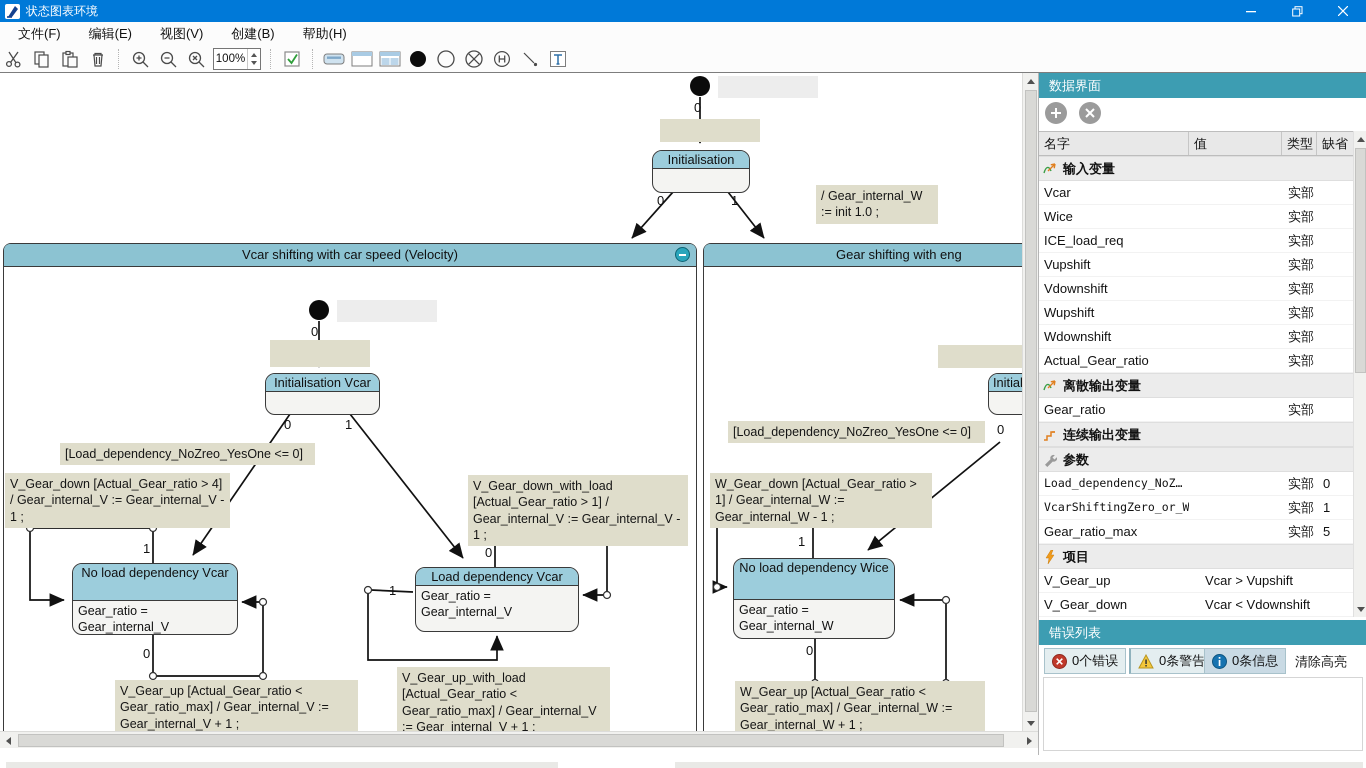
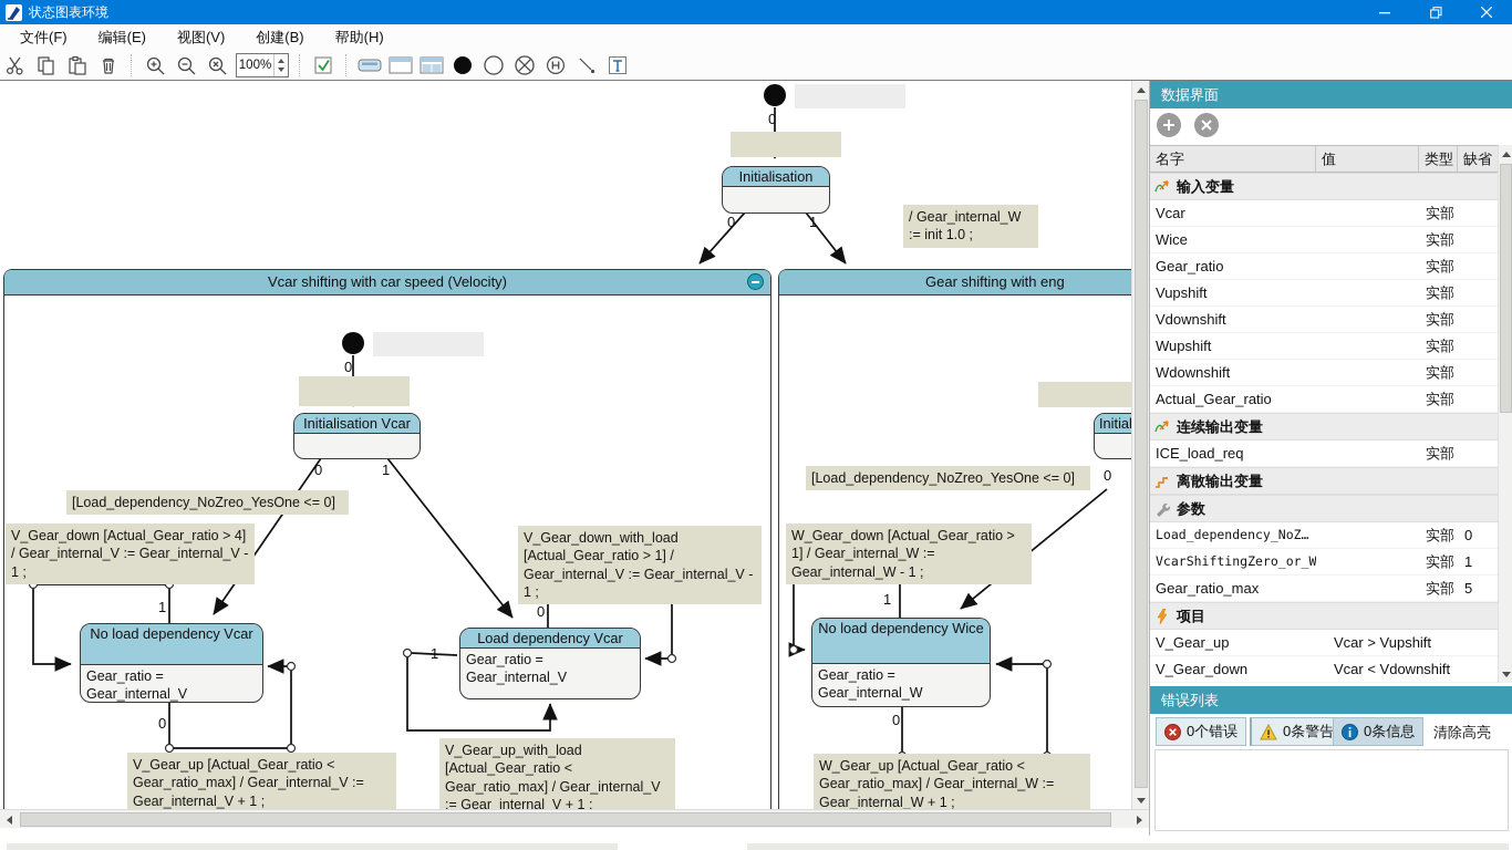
  状态图表环境
  文件(F)
  编辑(E)
  视图(V)
  创建(B)
  帮助(H)
  100%
  Vcar shifting with car speed (Velocity)
  Gear shifting with eng
  Initialisation
  Initialisation Vcar
  No load dependency Vcar
  Gear_ratio = Gear_internal_V
  Load dependency Vcar
  Gear_ratio = Gear_internal_V
  No load dependency Wice
  Gear_ratio = Gear_internal_W
  / Gear_internal_W := init 1.0 ;
  [Load_dependency_NoZreo_YesOne <= 0]
  V_Gear_down [Actual_Gear_ratio > 4] / Gear_internal_V := Gear_internal_V - 1 ;
  V_Gear_down_with_load [Actual_Gear_ratio > 1] / Gear_internal_V := Gear_internal_V - 1 ;
  V_Gear_up [Actual_Gear_ratio < Gear_ratio_max] / Gear_internal_V := Gear_internal_V + 1 ;
  V_Gear_up_with_load [Actual_Gear_ratio < Gear_ratio_max] / Gear_internal_V := Gear_internal_V + 1 ;
  [Load_dependency_NoZreo_YesOne <= 0]
  W_Gear_down [Actual_Gear_ratio > 1] / Gear_internal_W := Gear_internal_W - 1 ;
  W_Gear_up [Actual_Gear_ratio < Gear_ratio_max] / Gear_internal_W := Gear_internal_W + 1 ;
  0
  0
  1
  0
  0
  1
  1
  0
  0
  1
  0
  1
  0
  数据界面
  名字
  值
  类型
  缺省
  输入变量
  Vcar
  实部
  Wice
  实部
- ICE_load_req
+ Gear_ratio
  实部
  Vupshift
  实部
  Vdownshift
  实部
  Wupshift
  实部
  Wdownshift
  实部
  Actual_Gear_ratio
  实部
- 离散输出变量
+ 连续输出变量
- Gear_ratio
+ ICE_load_req
  实部
- 连续输出变量
+ 离散输出变量
  参数
  Load_dependency_NoZ…
  实部
  0
  VcarShiftingZero_or_W
  实部
  1
  Gear_ratio_max
  实部
  5
  项目
  V_Gear_up
  Vcar > Vupshift
  V_Gear_down
  Vcar < Vdownshift
  错误列表
  0个错误
  0条警告
  0条信息
  清除高亮
